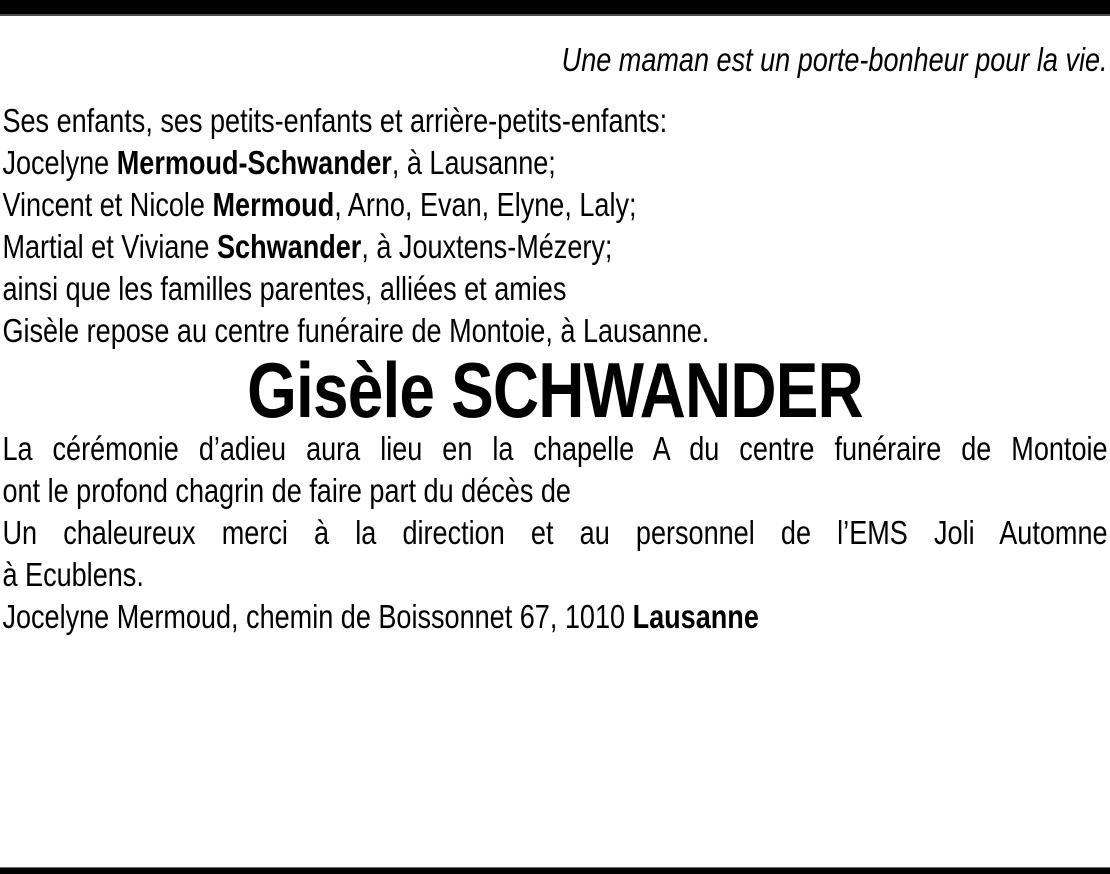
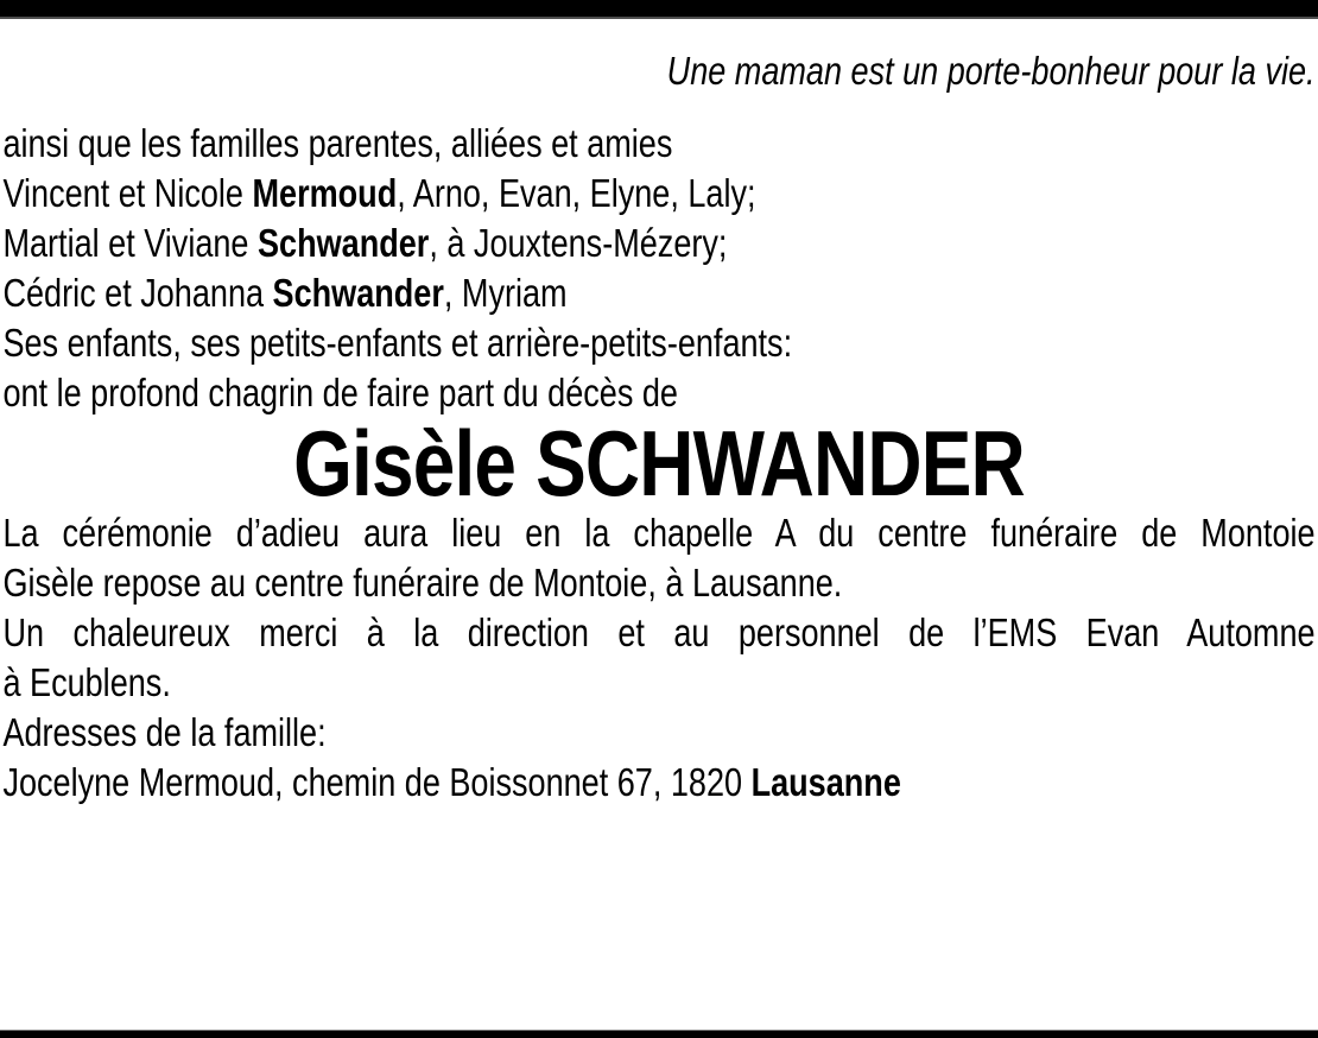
  Une maman est un porte-bonheur pour la vie.
- Ses enfants, ses petits-enfants et arrière-petits-enfants:
+ ainsi que les familles parentes, alliées et amies
- Jocelyne Mermoud-Schwander, à Lausanne;
  Vincent et Nicole Mermoud, Arno, Evan, Elyne, Laly;
  Martial et Viviane Schwander, à Jouxtens-Mézery;
+ Cédric et Johanna Schwander, Myriam
- ainsi que les familles parentes, alliées et amies
+ Ses enfants, ses petits-enfants et arrière-petits-enfants:
- Gisèle repose au centre funéraire de Montoie, à Lausanne.
+ ont le profond chagrin de faire part du décès de
  Gisèle SCHWANDER
  La cérémonie d’adieu aura lieu en la chapelle A du centre funéraire de Montoie
- ont le profond chagrin de faire part du décès de
+ Gisèle repose au centre funéraire de Montoie, à Lausanne.
- Un chaleureux merci à la direction et au personnel de l’EMS Joli Automne
+ Un chaleureux merci à la direction et au personnel de l’EMS Evan Automne
  à Ecublens.
+ Adresses de la famille:
- Jocelyne Mermoud, chemin de Boissonnet 67, 1010 Lausanne
+ Jocelyne Mermoud, chemin de Boissonnet 67, 1820 Lausanne
